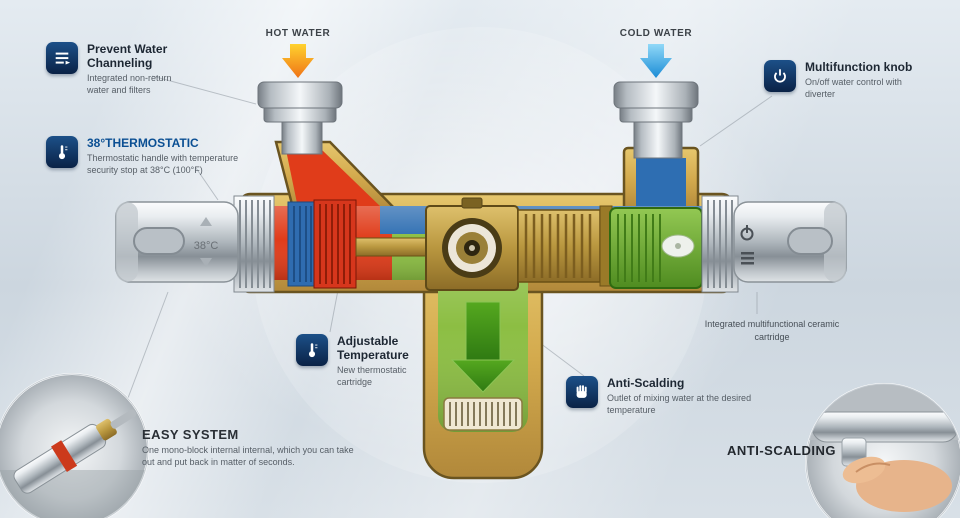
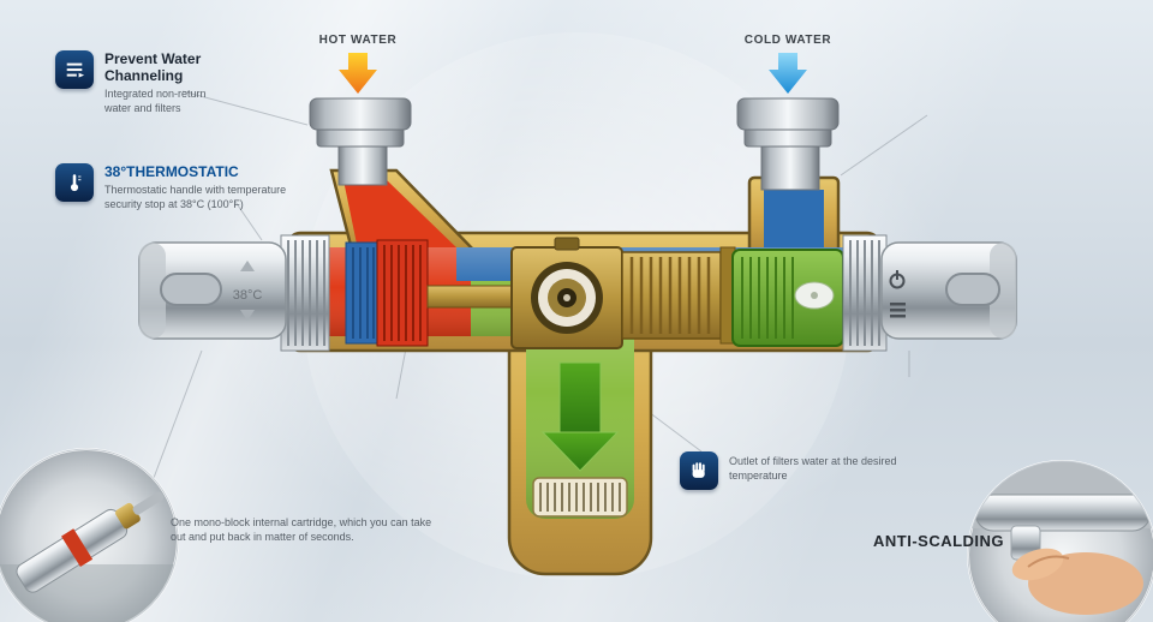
  38°C
  HOT WATER
  COLD WATER
  Prevent Water Channeling
  Integrated non-return water and filters
  38°THERMOSTATIC
  Thermostatic handle with temperature security stop at 38°C (100°F)
- Multifunction knob
- On/off water control with diverter
- Integrated multifunctional ceramic cartridge
- Adjustable Temperature
- New thermostatic cartridge
- Anti-Scalding
- Outlet of mixing water at the desired temperature
+ Outlet of filters water at the desired temperature
- EASY SYSTEM
- One mono-block internal internal, which you can take out and put back in matter of seconds.
+ One mono-block internal cartridge, which you can take out and put back in matter of seconds.
  ANTI-SCALDING
